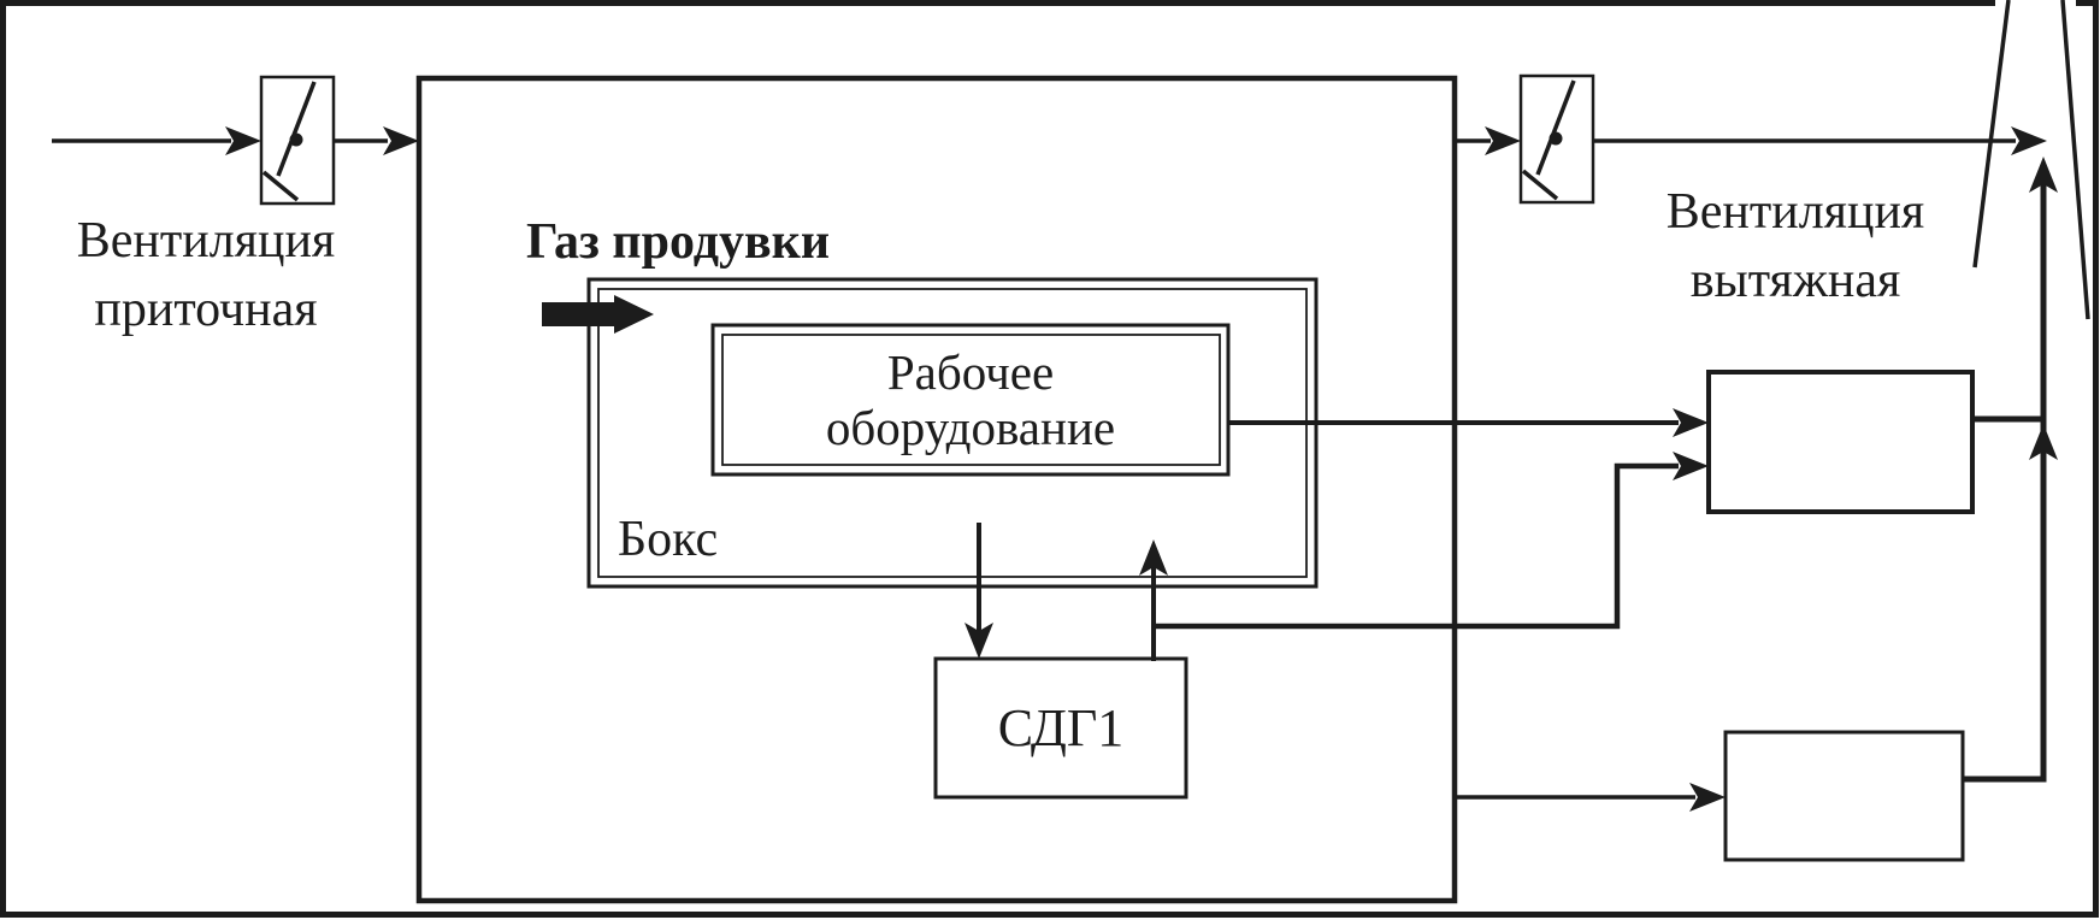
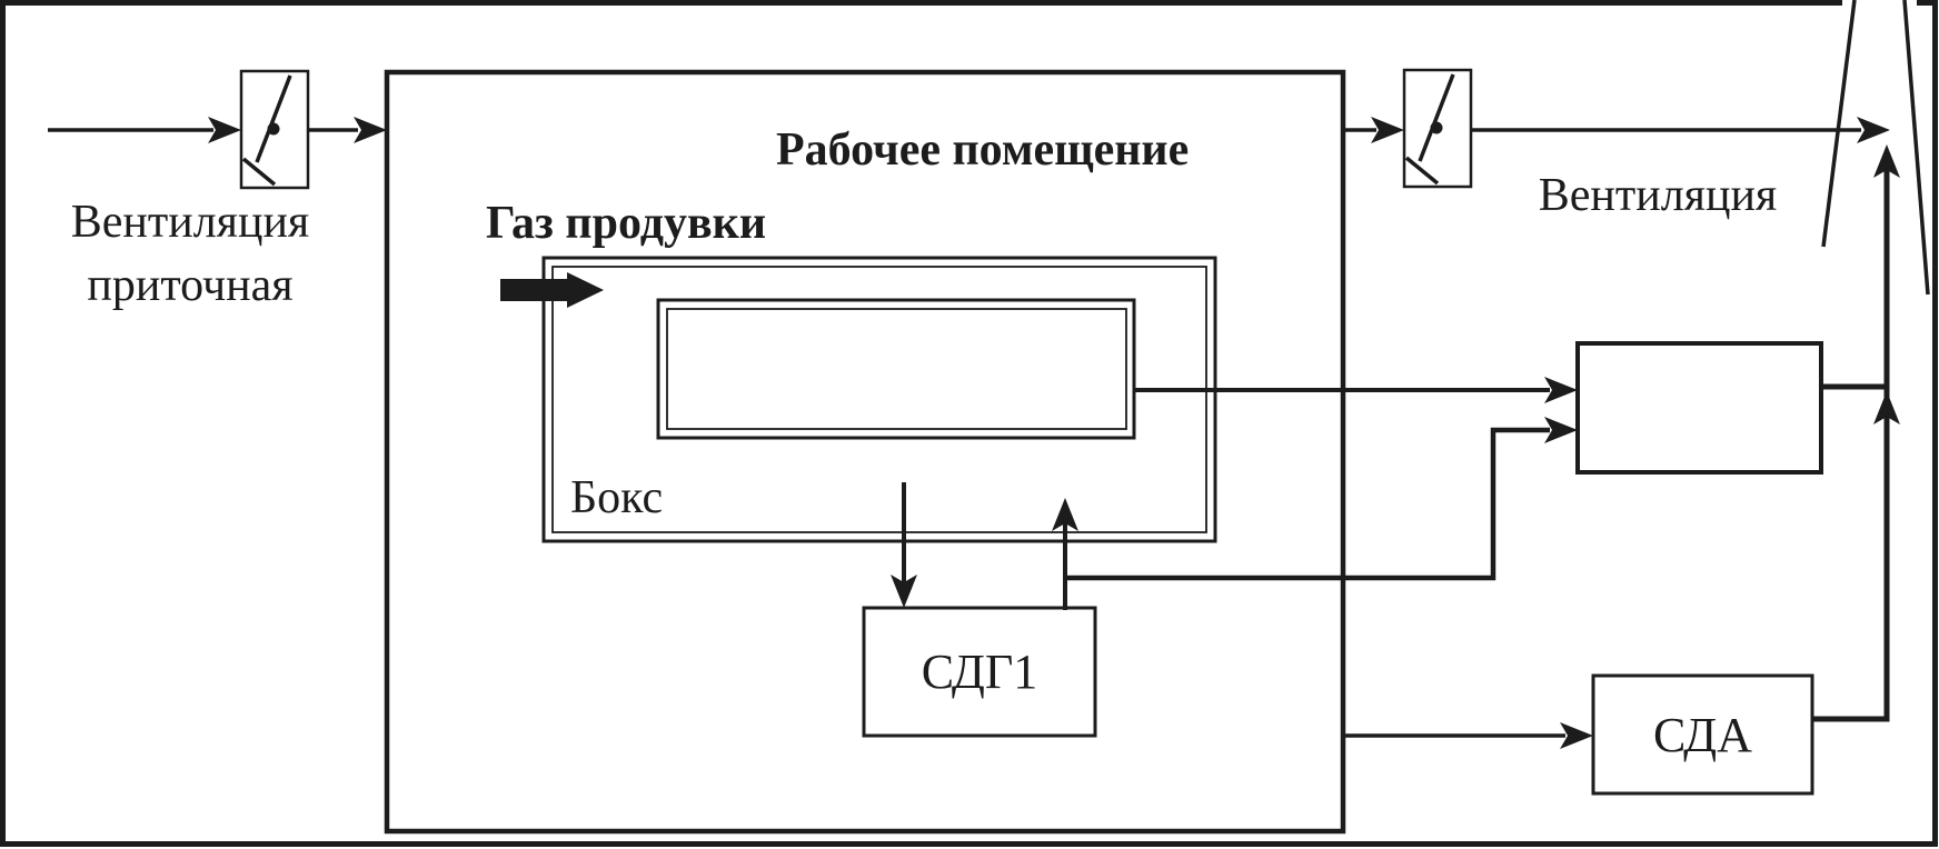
  Вентиляция
  приточная
+ Рабочее помещение
  Газ продувки
- Рабочее
- оборудование
  Бокс
  СДГ1
+ СДА
  Вентиляция
- вытяжная
